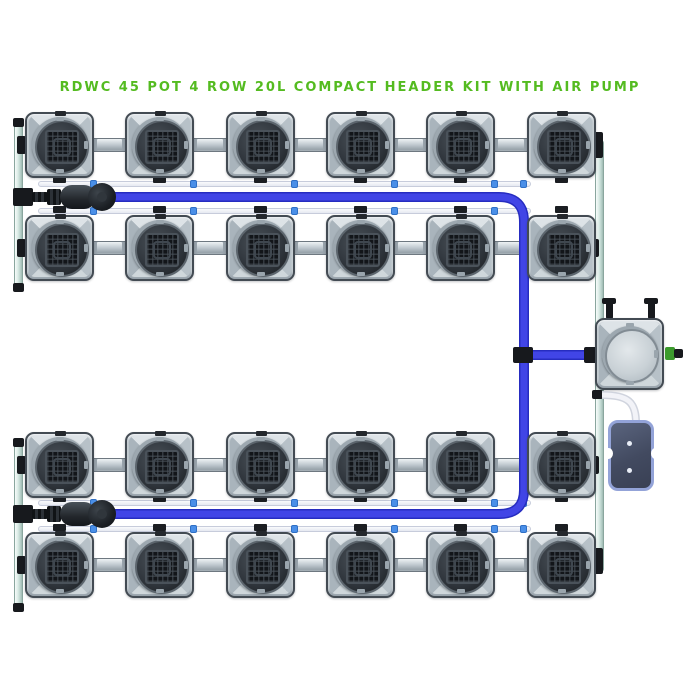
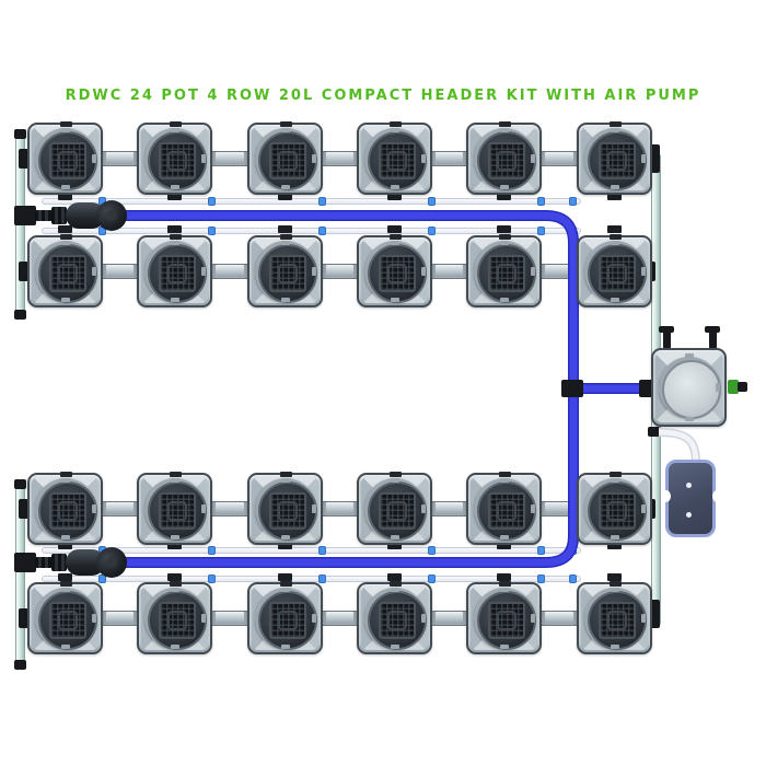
- RDWC 45 POT 4 ROW 20L COMPACT HEADER KIT WITH AIR PUMP
+ RDWC 24 POT 4 ROW 20L COMPACT HEADER KIT WITH AIR PUMP
